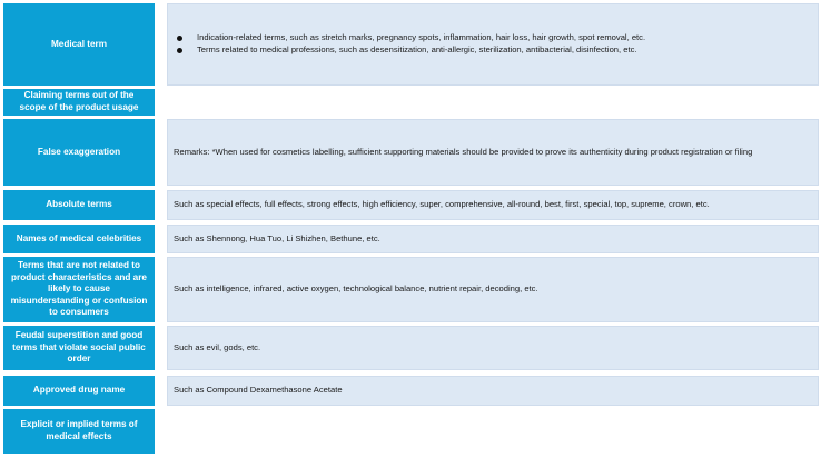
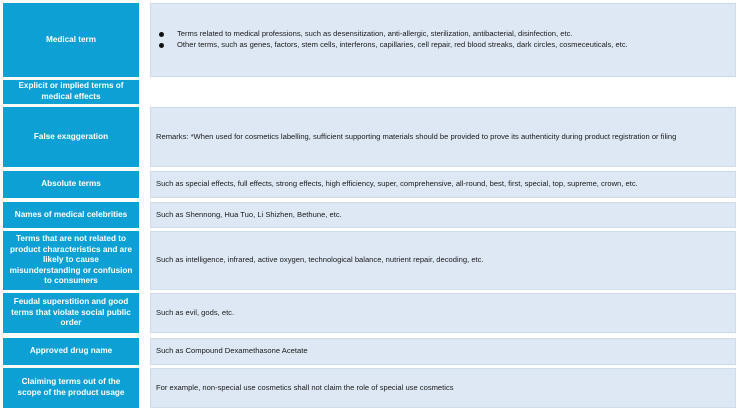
  Medical term
- Indication-related terms, such as stretch marks, pregnancy spots, inflammation, hair loss, hair growth, spot removal, etc.
  Terms related to medical professions, such as desensitization, anti-allergic, sterilization, antibacterial, disinfection, etc.
+ Other terms, such as genes, factors, stem cells, interferons, capillaries, cell repair, red blood streaks, dark circles, cosmeceuticals, etc.
- Claiming terms out of the scope of the product usage
+ Explicit or implied terms of medical effects
  False exaggeration
  Remarks: *When used for cosmetics labelling, sufficient supporting materials should be provided to prove its authenticity during product registration or filing
  Absolute terms
  Such as special effects, full effects, strong effects, high efficiency, super, comprehensive, all-round, best, first, special, top, supreme, crown, etc.
  Names of medical celebrities
  Such as Shennong, Hua Tuo, Li Shizhen, Bethune, etc.
  Terms that are not related to product characteristics and are likely to cause misunderstanding or confusion to consumers
  Such as intelligence, infrared, active oxygen, technological balance, nutrient repair, decoding, etc.
  Feudal superstition and good terms that violate social public order
  Such as evil, gods, etc.
  Approved drug name
  Such as Compound Dexamethasone Acetate
- Explicit or implied terms of medical effects
+ Claiming terms out of the scope of the product usage
+ For example, non-special use cosmetics shall not claim the role of special use cosmetics
